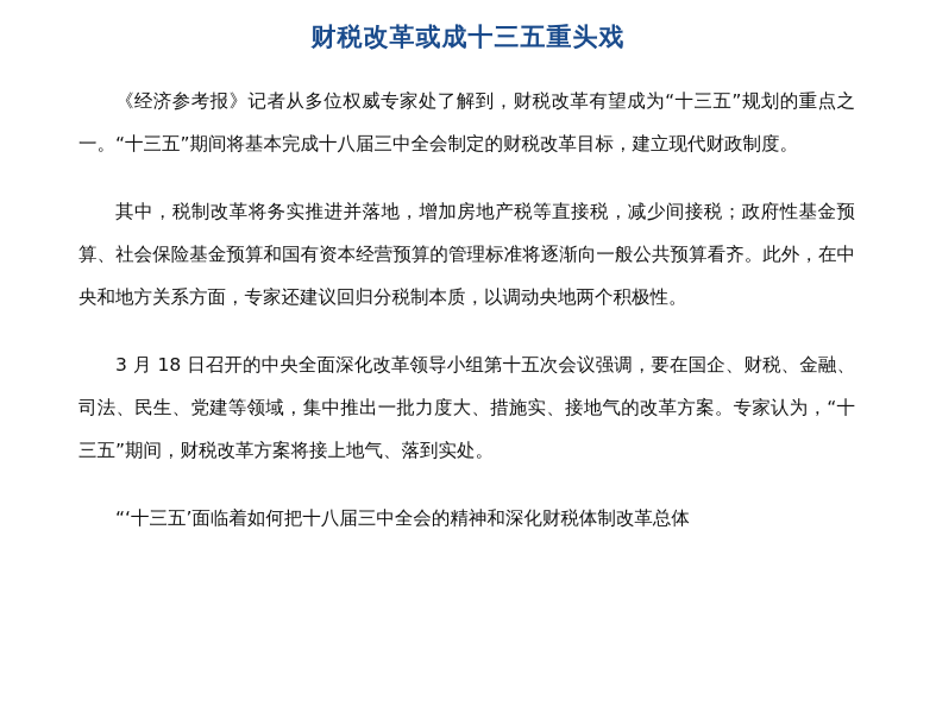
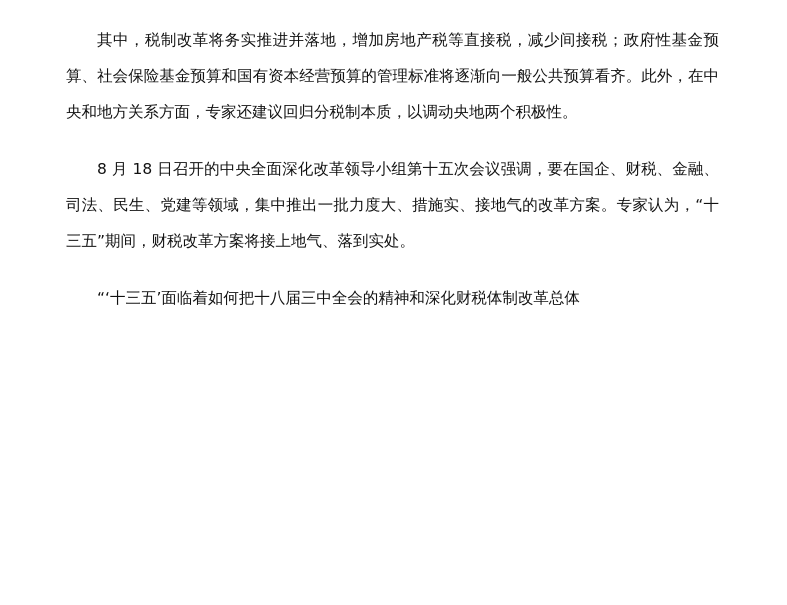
- 财税改革或成十三五重头戏
- 《经济参考报》记者从多位权威专家处了解到，财税改革有望成为“十三五”规划的重点之一。“十三五”期间将基本完成十八届三中全会制定的财税改革目标，建立现代财政制度。
  其中，税制改革将务实推进并落地，增加房地产税等直接税，减少间接税；政府性基金预算、社会保险基金预算和国有资本经营预算的管理标准将逐渐向一般公共预算看齐。此外，在中央和地方关系方面，专家还建议回归分税制本质，以调动央地两个积极性。
- 3 月 18 日召开的中央全面深化改革领导小组第十五次会议强调，要在国企、财税、金融、司法、民生、党建等领域，集中推出一批力度大、措施实、接地气的改革方案。专家认为，“十三五”期间，财税改革方案将接上地气、落到实处。
+ 8 月 18 日召开的中央全面深化改革领导小组第十五次会议强调，要在国企、财税、金融、司法、民生、党建等领域，集中推出一批力度大、措施实、接地气的改革方案。专家认为，“十三五”期间，财税改革方案将接上地气、落到实处。
  “‘十三五’面临着如何把十八届三中全会的精神和深化财税体制改革总体
